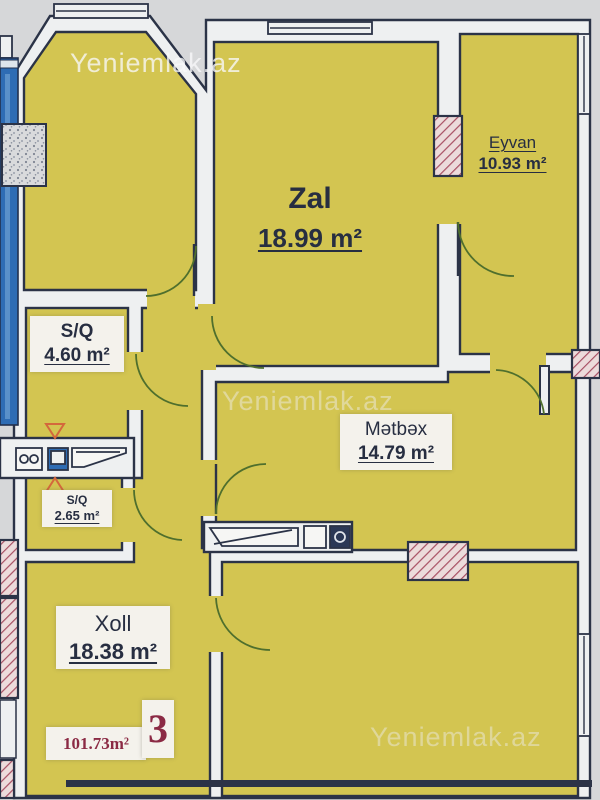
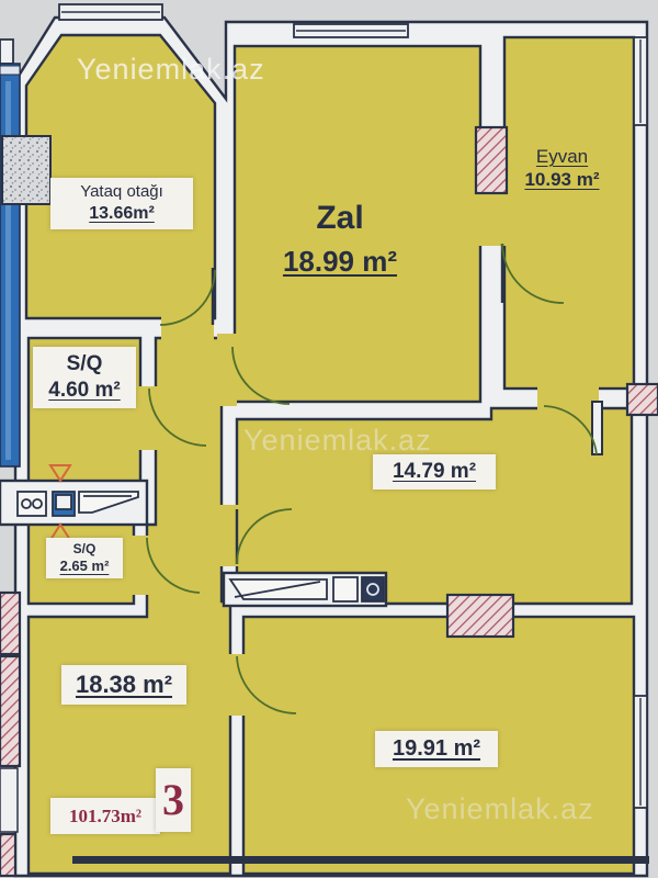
  Yeniemlak.az
  Yeniemlak.az
  Yeniemlak.az
+ Yataq otağı
+ 13.66m²
  Zal
  18.99 m²
  Eyvan
  10.93 m²
  S/Q
  4.60 m²
  S/Q
  2.65 m²
- Mətbəx
  14.79 m²
- Xoll
  18.38 m²
+ 19.91 m²
  101.73m²
  3
